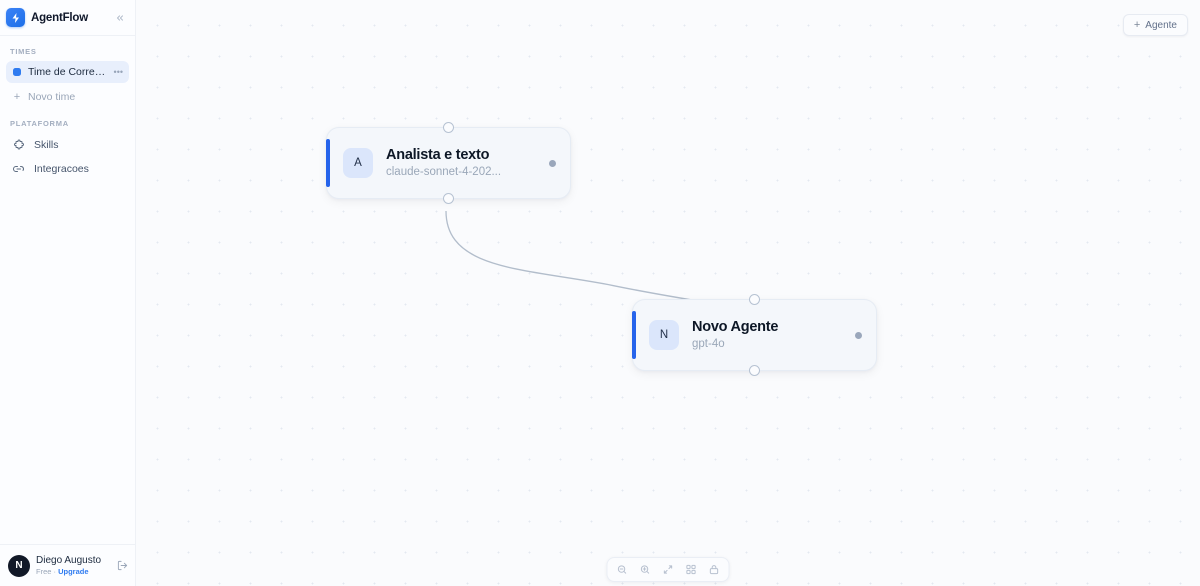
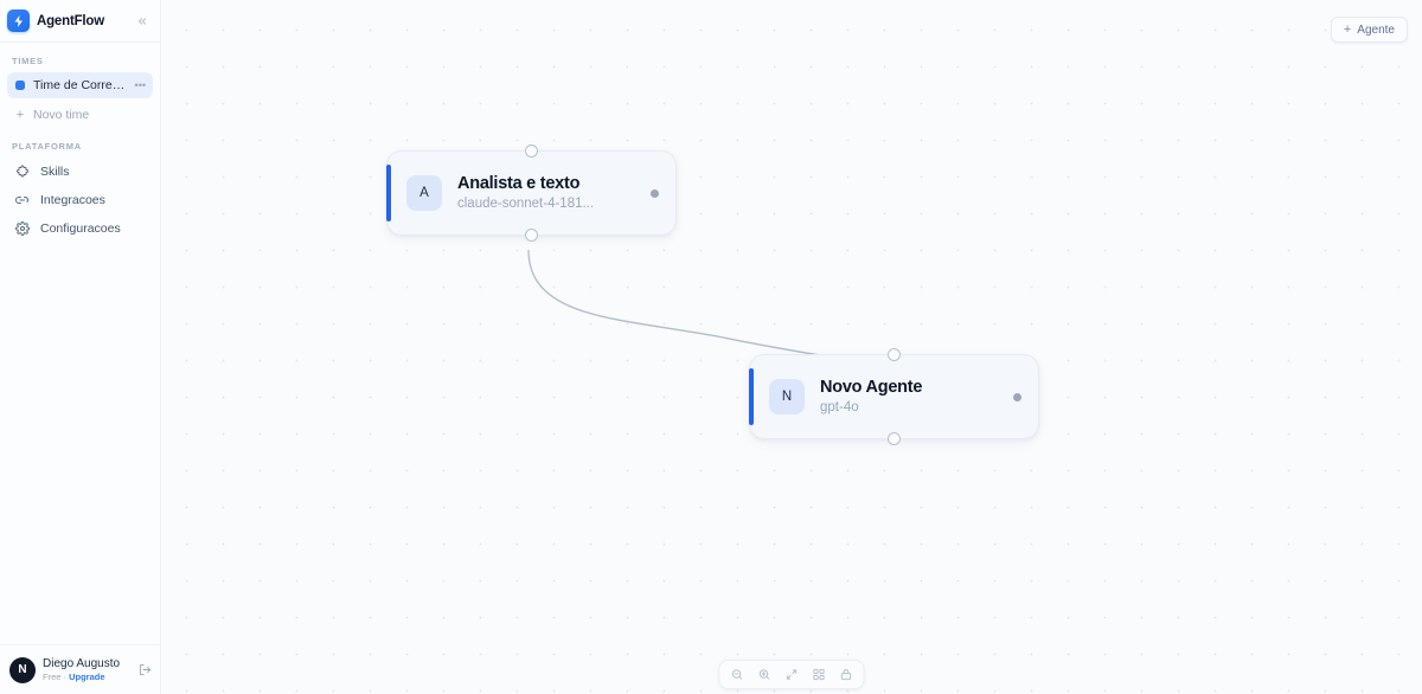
  AgentFlow
  TIMES
  Time de Correçã
  •••
  +
  Novo time
  PLATAFORMA
  Skills
  Integracoes
+ Configuracoes
  N
  Diego Augusto
  Free · Upgrade
  +
  Agente
  A
  Analista e texto
- claude-sonnet-4-202...
+ claude-sonnet-4-181...
  N
  Novo Agente
  gpt-4o
